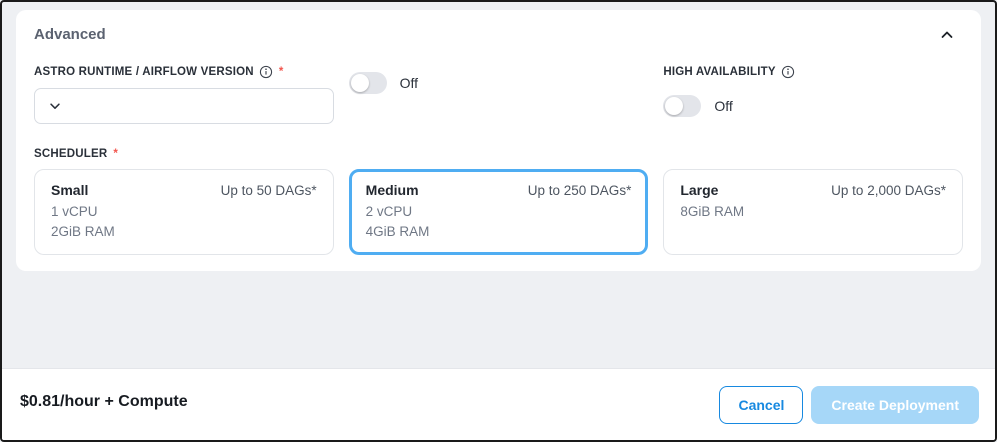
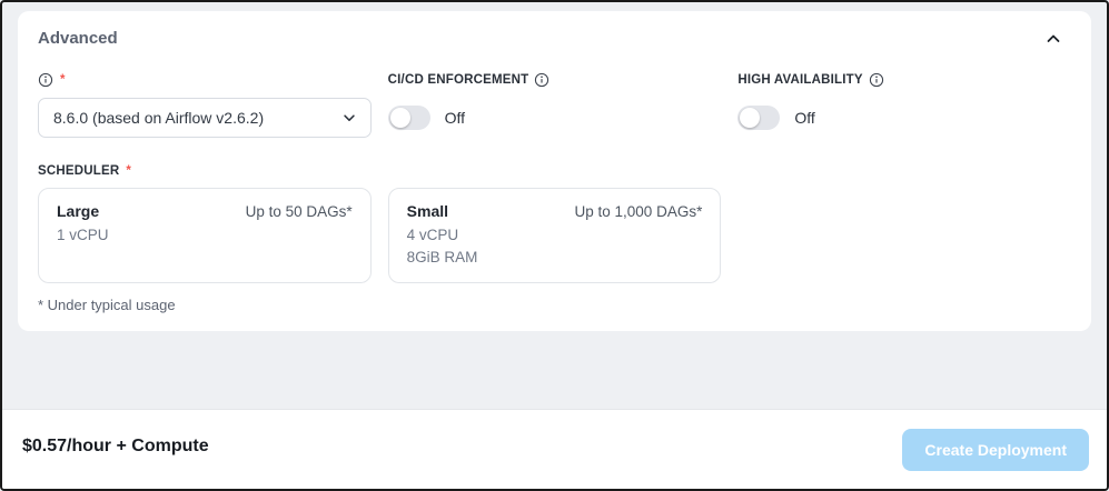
  Advanced
- ASTRO RUNTIME / AIRFLOW VERSION
  *
+ 8.6.0 (based on Airflow v2.6.2)
+ CI/CD ENFORCEMENT
  Off
  HIGH AVAILABILITY
  Off
  SCHEDULER
  *
- Small
+ Large
  Up to 50 DAGs*
  1 vCPU
- 2GiB RAM
- Medium
- Up to 250 DAGs*
- 2 vCPU
- 4GiB RAM
- Large
+ Small
- Up to 2,000 DAGs*
+ Up to 1,000 DAGs*
+ 4 vCPU
  8GiB RAM
+ * Under typical usage
- $0.81/hour + Compute
+ $0.57/hour + Compute
- Cancel
  Create Deployment
